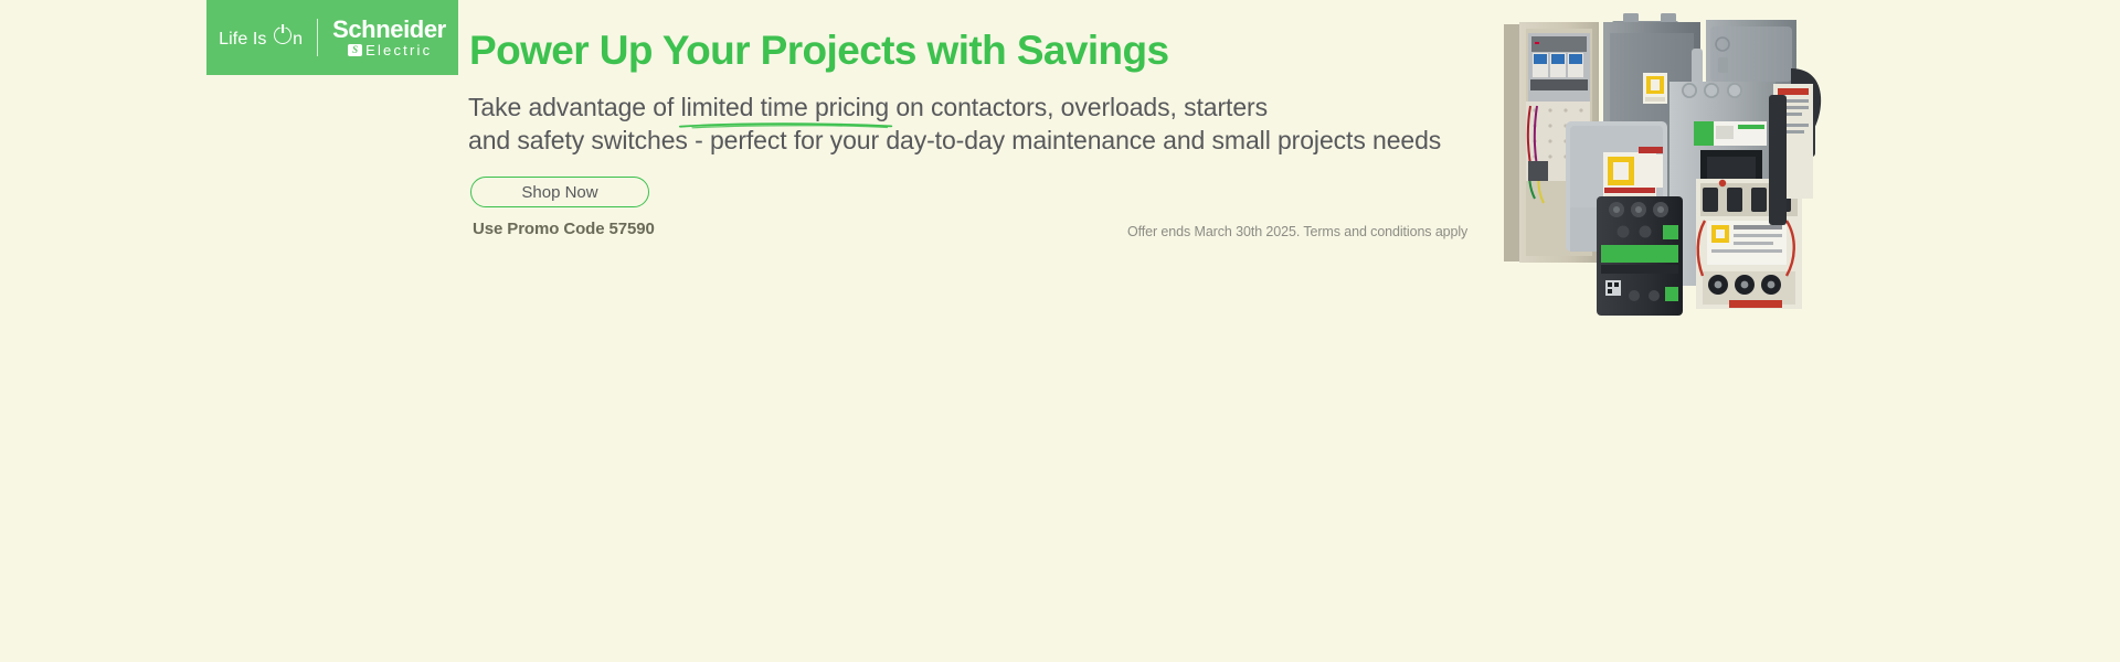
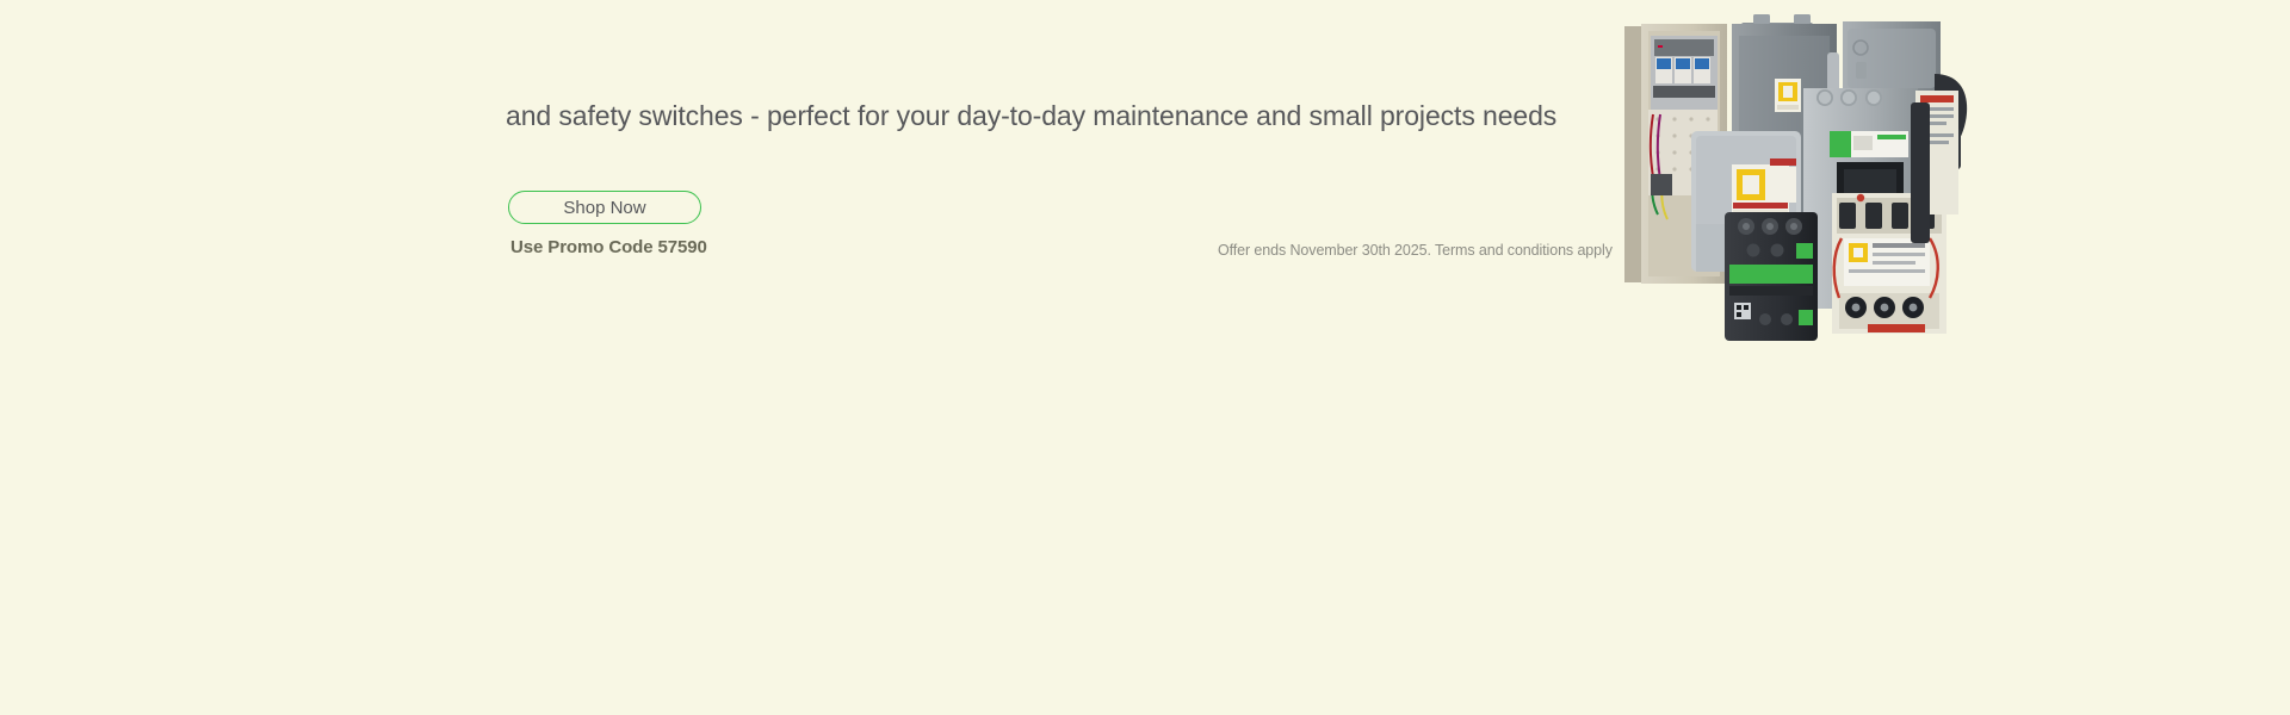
- Life Is n
- Schneider
- S
- Electric
- Power Up Your Projects with Savings
- Take advantage of limited time pricing on contactors, overloads, starters
  and safety switches - perfect for your day-to-day maintenance and small projects needs
  Shop Now
  Use Promo Code 57590
- Offer ends March 30th 2025. Terms and conditions apply
+ Offer ends November 30th 2025. Terms and conditions apply
